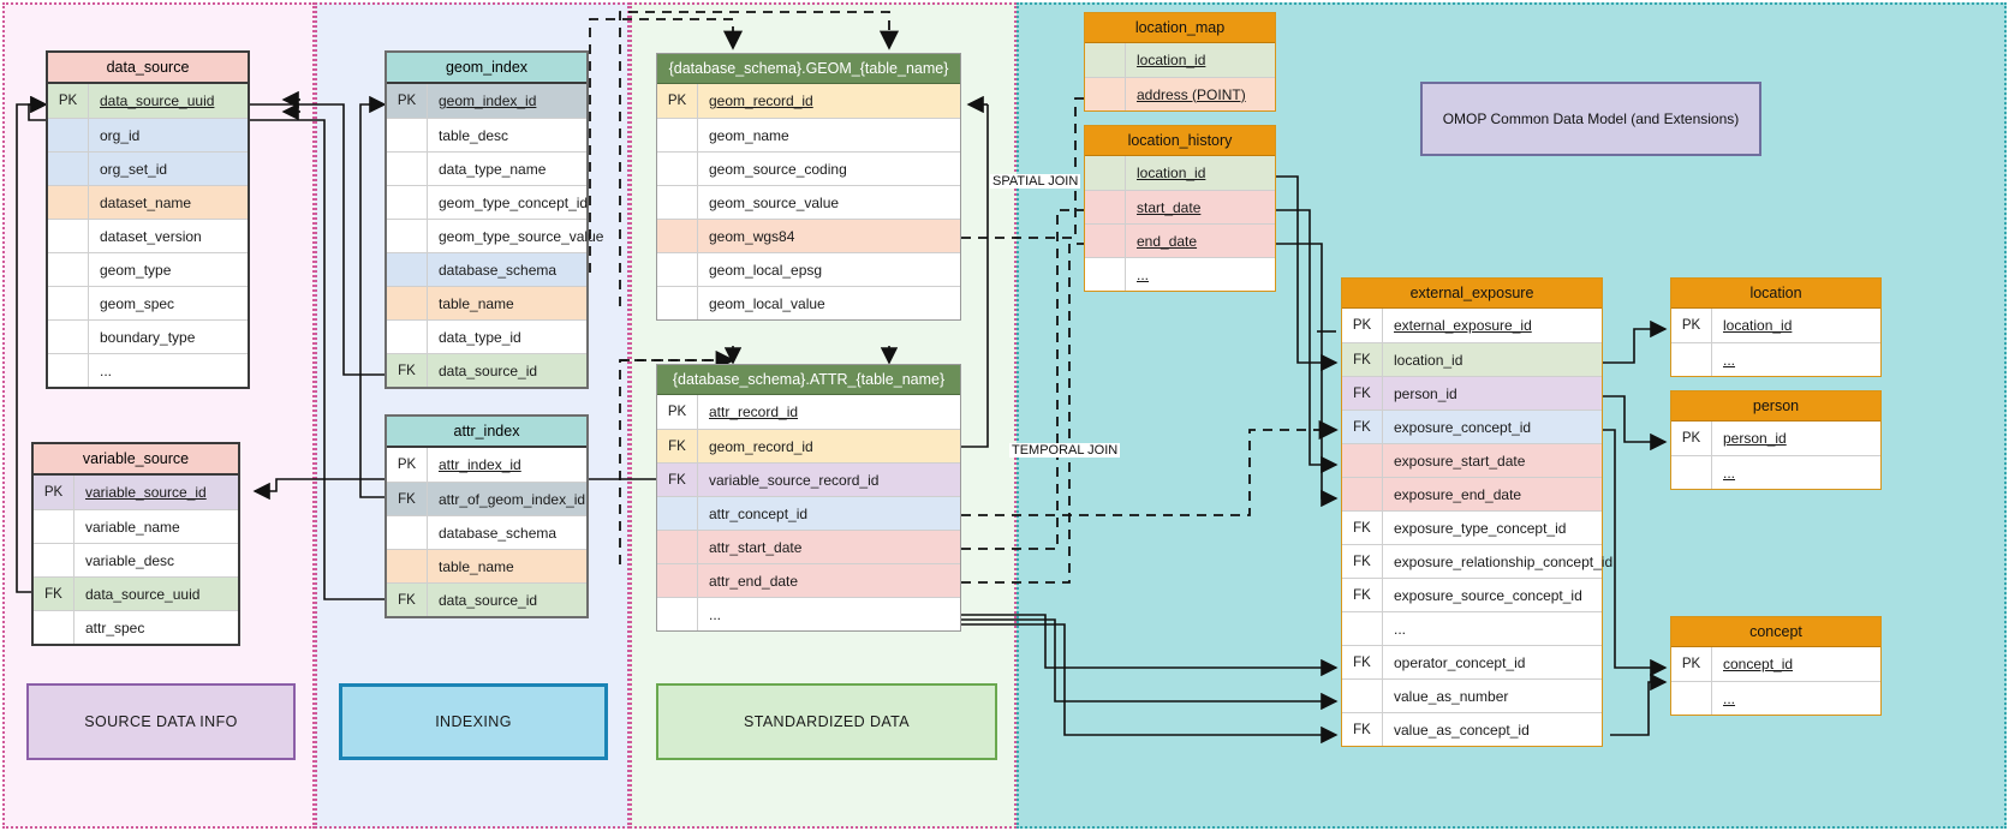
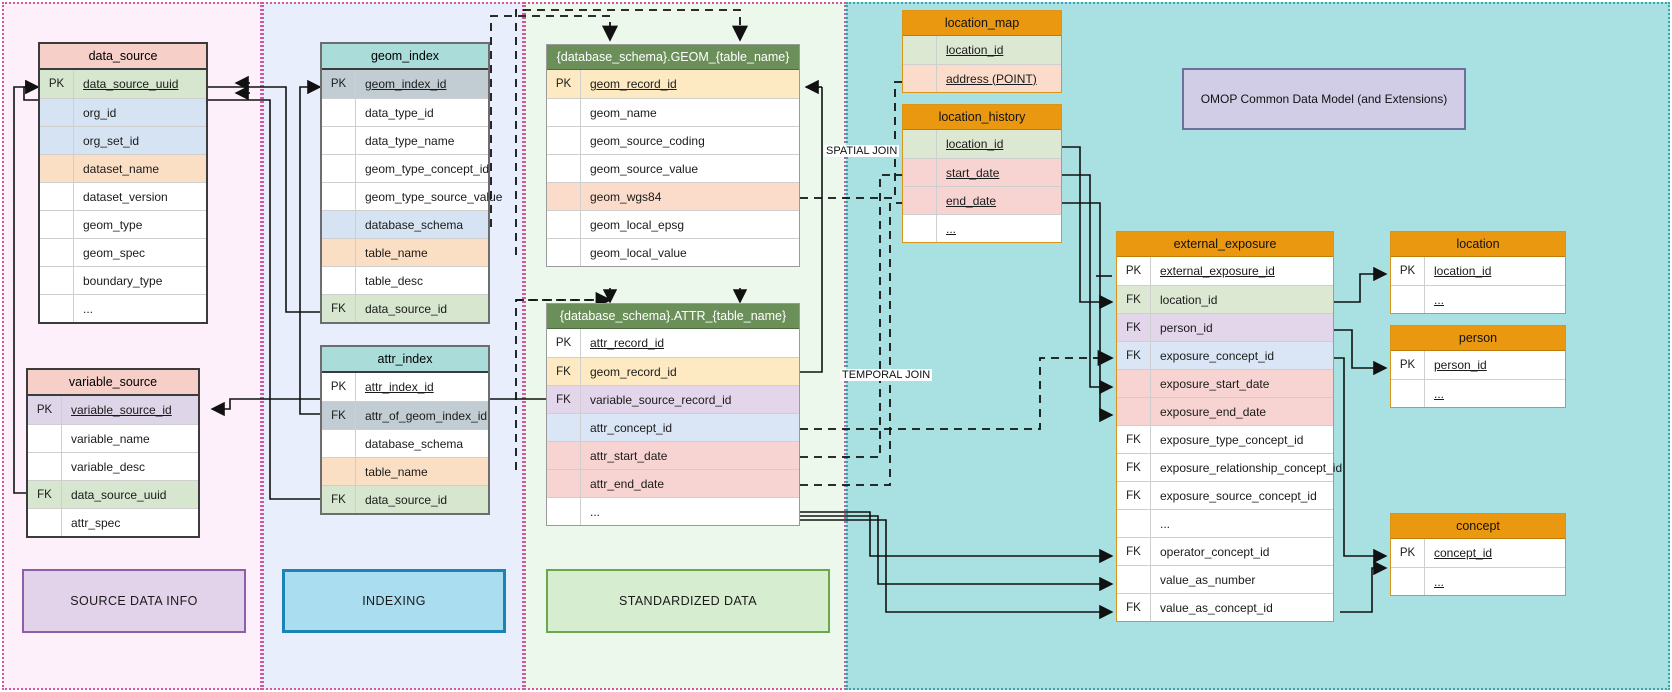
  SPATIAL JOIN
  TEMPORAL JOIN
  data_source
  PK
  data_source_uuid
  org_id
  org_set_id
  dataset_name
  dataset_version
  geom_type
  geom_spec
  boundary_type
  ...
  variable_source
  PK
  variable_source_id
  variable_name
  variable_desc
  FK
  data_source_uuid
  attr_spec
  geom_index
  PK
  geom_index_id
- table_desc
+ data_type_id
  data_type_name
  geom_type_concept_id
  geom_type_source_value
  database_schema
  table_name
- data_type_id
+ table_desc
  FK
  data_source_id
  attr_index
  PK
  attr_index_id
  FK
  attr_of_geom_index_id
  database_schema
  table_name
  FK
  data_source_id
  {database_schema}.GEOM_{table_name}
  PK
  geom_record_id
  geom_name
  geom_source_coding
  geom_source_value
  geom_wgs84
  geom_local_epsg
  geom_local_value
  {database_schema}.ATTR_{table_name}
  PK
  attr_record_id
  FK
  geom_record_id
  FK
  variable_source_record_id
  attr_concept_id
  attr_start_date
  attr_end_date
  ...
  location_map
  location_id
  address (POINT)
  location_history
  location_id
  start_date
  end_date
  ...
  external_exposure
  PK
  external_exposure_id
  FK
  location_id
  FK
  person_id
  FK
  exposure_concept_id
  exposure_start_date
  exposure_end_date
  FK
  exposure_type_concept_id
  FK
  exposure_relationship_concept_id
  FK
  exposure_source_concept_id
  ...
  FK
  operator_concept_id
  value_as_number
  FK
  value_as_concept_id
  location
  PK
  location_id
  ...
  person
  PK
  person_id
  ...
  concept
  PK
  concept_id
  ...
  OMOP Common Data Model (and Extensions)
  SOURCE DATA INFO
  INDEXING
  STANDARDIZED DATA
